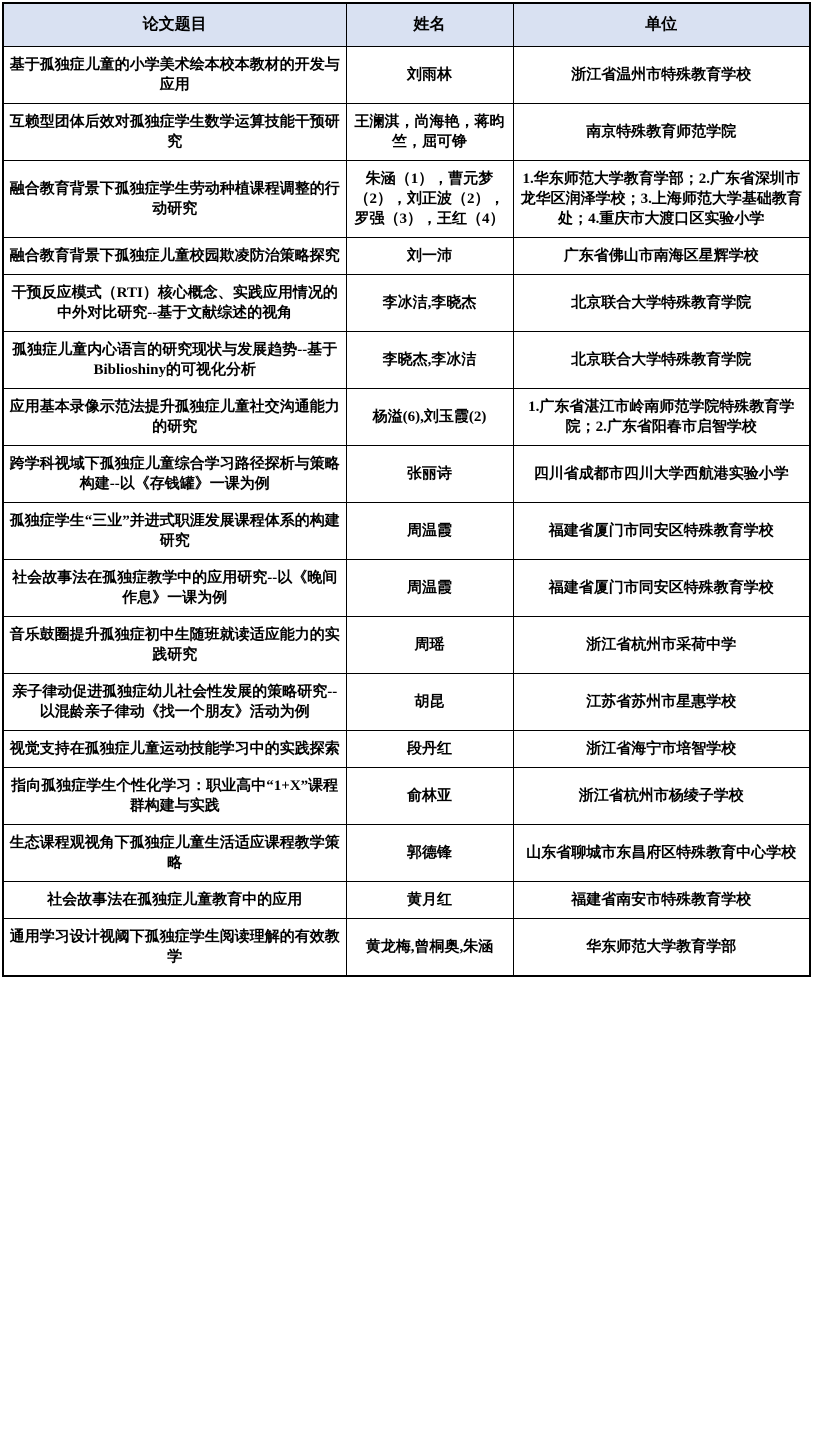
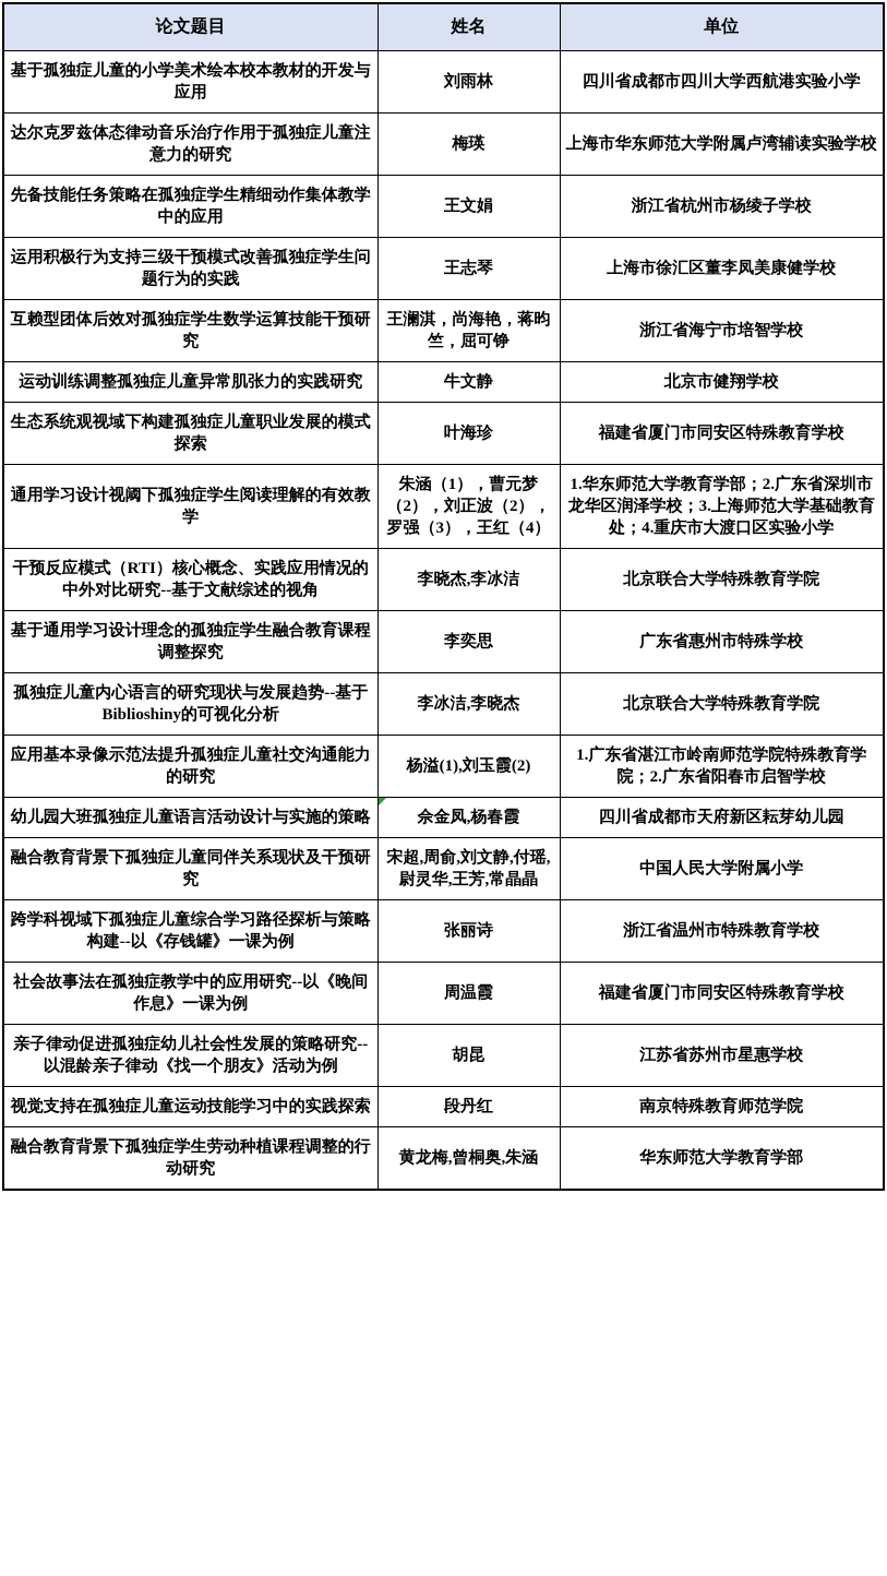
  论文题目	姓名	单位
- 基于孤独症儿童的小学美术绘本校本教材的开发与应用	刘雨林	浙江省温州市特殊教育学校
+ 基于孤独症儿童的小学美术绘本校本教材的开发与应用	刘雨林	四川省成都市四川大学西航港实验小学
+ 达尔克罗兹体态律动音乐治疗作用于孤独症儿童注意力的研究	梅瑛	上海市华东师范大学附属卢湾辅读实验学校
+ 先备技能任务策略在孤独症学生精细动作集体教学中的应用	王文娟	浙江省杭州市杨绫子学校
+ 运用积极行为支持三级干预模式改善孤独症学生问题行为的实践	王志琴	上海市徐汇区董李凤美康健学校
- 互赖型团体后效对孤独症学生数学运算技能干预研究	王澜淇，尚海艳，蒋昀竺，屈可铮	南京特殊教育师范学院
+ 互赖型团体后效对孤独症学生数学运算技能干预研究	王澜淇，尚海艳，蒋昀竺，屈可铮	浙江省海宁市培智学校
+ 运动训练调整孤独症儿童异常肌张力的实践研究	牛文静	北京市健翔学校
+ 生态系统观视域下构建孤独症儿童职业发展的模式探索	叶海珍	福建省厦门市同安区特殊教育学校
- 融合教育背景下孤独症学生劳动种植课程调整的行动研究	朱涵（1），曹元梦（2），刘正波（2），罗强（3），王红（4）	1.华东师范大学教育学部；2.广东省深圳市龙华区润泽学校；3.上海师范大学基础教育处；4.重庆市大渡口区实验小学
+ 通用学习设计视阈下孤独症学生阅读理解的有效教学	朱涵（1），曹元梦（2），刘正波（2），罗强（3），王红（4）	1.华东师范大学教育学部；2.广东省深圳市龙华区润泽学校；3.上海师范大学基础教育处；4.重庆市大渡口区实验小学
- 融合教育背景下孤独症儿童校园欺凌防治策略探究	刘一沛	广东省佛山市南海区星辉学校
- 干预反应模式（RTI）核心概念、实践应用情况的中外对比研究--基于文献综述的视角	李冰洁,李晓杰	北京联合大学特殊教育学院
+ 干预反应模式（RTI）核心概念、实践应用情况的中外对比研究--基于文献综述的视角	李晓杰,李冰洁	北京联合大学特殊教育学院
+ 基于通用学习设计理念的孤独症学生融合教育课程调整探究	李奕思	广东省惠州市特殊学校
- 孤独症儿童内心语言的研究现状与发展趋势--基于Biblioshiny的可视化分析	李晓杰,李冰洁	北京联合大学特殊教育学院
+ 孤独症儿童内心语言的研究现状与发展趋势--基于Biblioshiny的可视化分析	李冰洁,李晓杰	北京联合大学特殊教育学院
- 应用基本录像示范法提升孤独症儿童社交沟通能力的研究	杨溢(6),刘玉霞(2)	1.广东省湛江市岭南师范学院特殊教育学院；2.广东省阳春市启智学校
+ 应用基本录像示范法提升孤独症儿童社交沟通能力的研究	杨溢(1),刘玉霞(2)	1.广东省湛江市岭南师范学院特殊教育学院；2.广东省阳春市启智学校
+ 幼儿园大班孤独症儿童语言活动设计与实施的策略	佘金凤,杨春霞	四川省成都市天府新区耘芽幼儿园
+ 融合教育背景下孤独症儿童同伴关系现状及干预研究	宋超,周俞,刘文静,付瑶,尉灵华,王芳,常晶晶	中国人民大学附属小学
- 跨学科视域下孤独症儿童综合学习路径探析与策略构建--以《存钱罐》一课为例	张丽诗	四川省成都市四川大学西航港实验小学
+ 跨学科视域下孤独症儿童综合学习路径探析与策略构建--以《存钱罐》一课为例	张丽诗	浙江省温州市特殊教育学校
- 孤独症学生“三业”并进式职涯发展课程体系的构建研究	周温霞	福建省厦门市同安区特殊教育学校
  社会故事法在孤独症教学中的应用研究--以《晚间作息》一课为例	周温霞	福建省厦门市同安区特殊教育学校
- 音乐鼓圈提升孤独症初中生随班就读适应能力的实践研究	周瑶	浙江省杭州市采荷中学
  亲子律动促进孤独症幼儿社会性发展的策略研究--以混龄亲子律动《找一个朋友》活动为例	胡昆	江苏省苏州市星惠学校
- 视觉支持在孤独症儿童运动技能学习中的实践探索	段丹红	浙江省海宁市培智学校
+ 视觉支持在孤独症儿童运动技能学习中的实践探索	段丹红	南京特殊教育师范学院
- 指向孤独症学生个性化学习：职业高中“1+X”课程群构建与实践	俞林亚	浙江省杭州市杨绫子学校
- 生态课程观视角下孤独症儿童生活适应课程教学策略	郭德锋	山东省聊城市东昌府区特殊教育中心学校
- 社会故事法在孤独症儿童教育中的应用	黄月红	福建省南安市特殊教育学校
- 通用学习设计视阈下孤独症学生阅读理解的有效教学	黄龙梅,曾桐奥,朱涵	华东师范大学教育学部
+ 融合教育背景下孤独症学生劳动种植课程调整的行动研究	黄龙梅,曾桐奥,朱涵	华东师范大学教育学部
